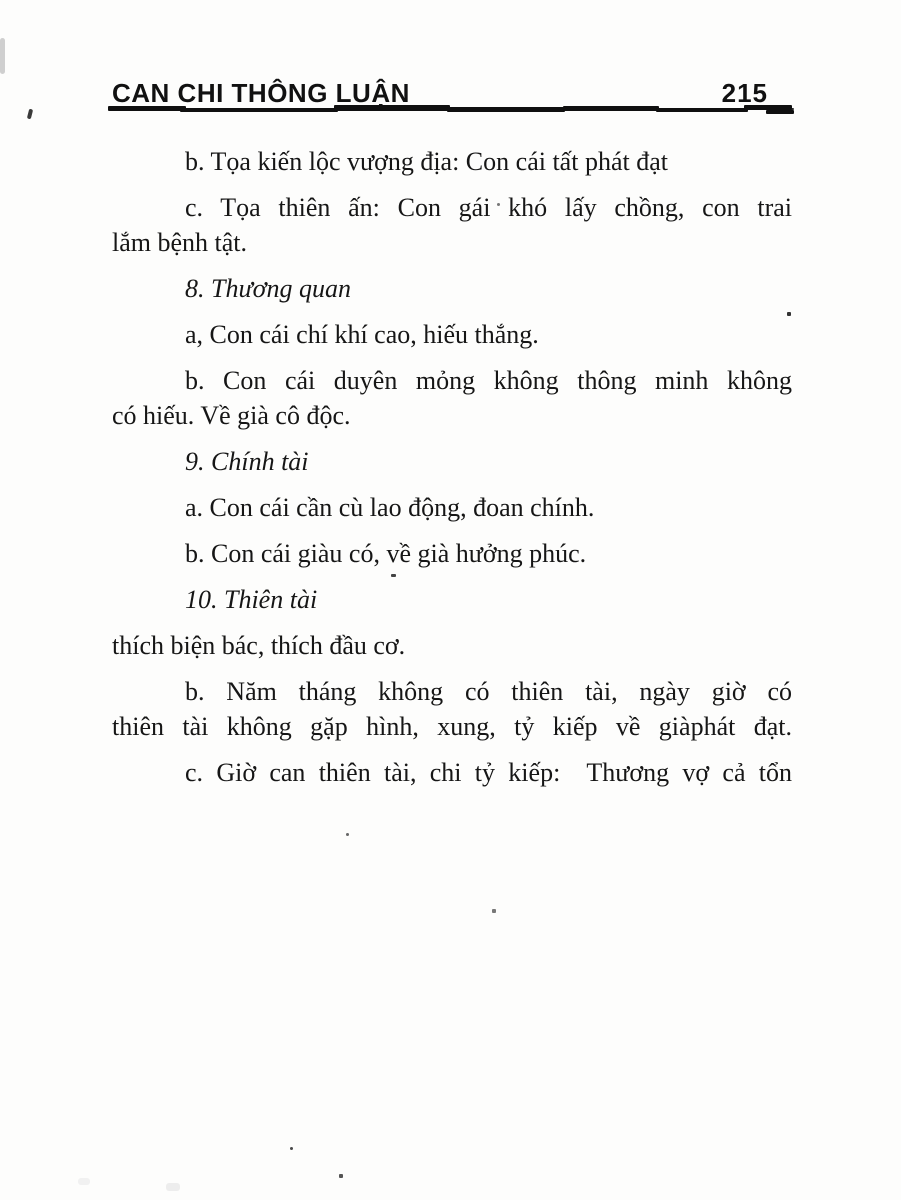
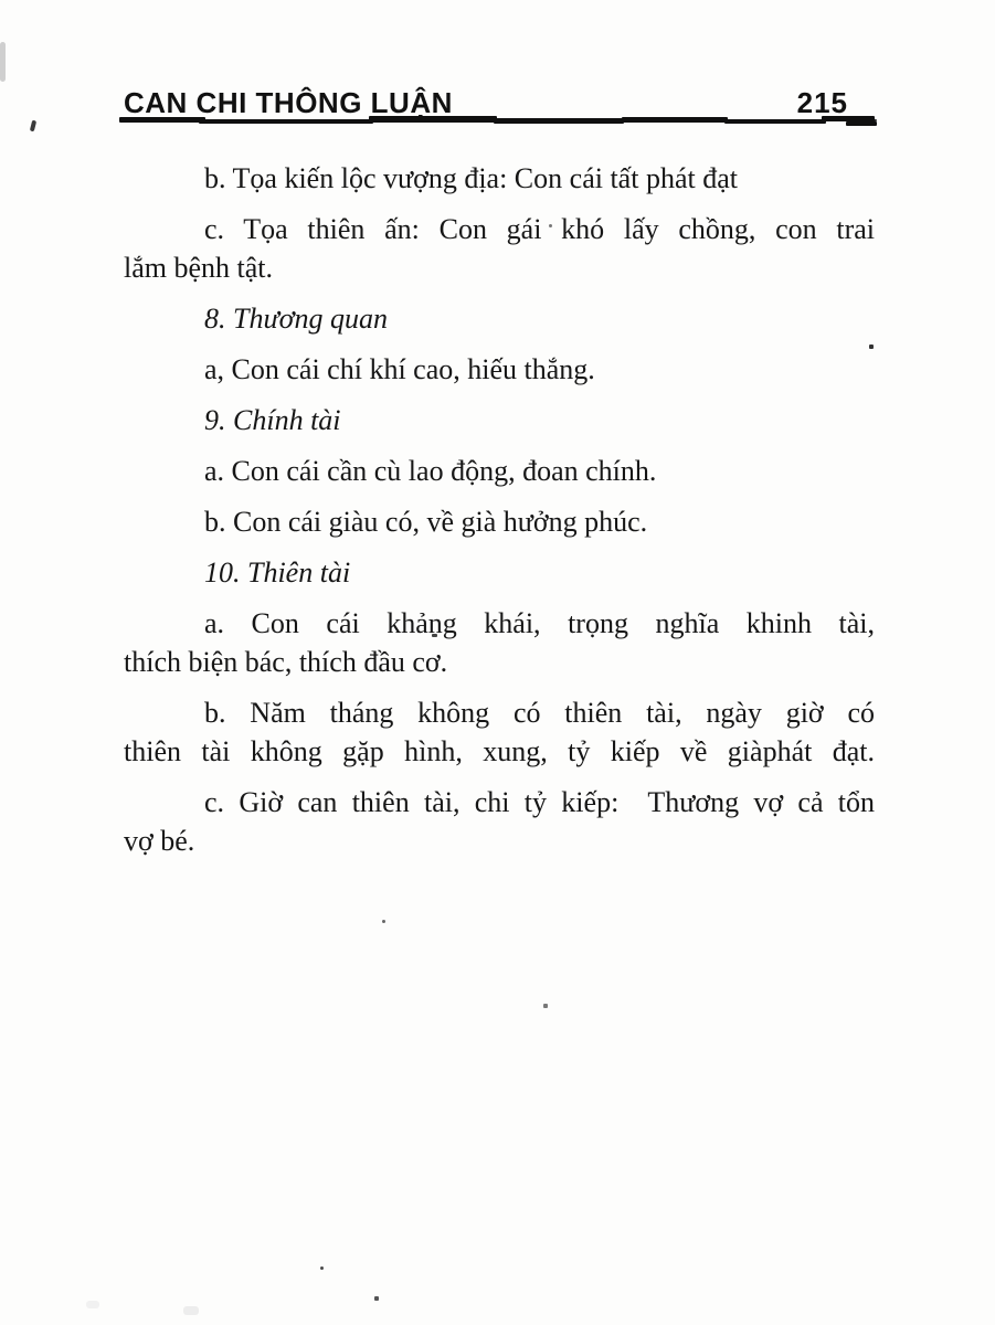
  CAN CHI THÔNG LUẬN
  215
  b. Tọa kiến lộc vượng địa: Con cái tất phát đạt
  c. Tọa thiên ấn: Con gái khó lấy chồng, con trai
  lắm bệnh tật.
  8. Thương quan
  a, Con cái chí khí cao, hiếu thắng.
- b. Con cái duyên mỏng không thông minh không
- có hiếu. Về già cô độc.
  9. Chính tài
  a. Con cái cần cù lao động, đoan chính.
  b. Con cái giàu có, về già hưởng phúc.
  10. Thiên tài
+ a. Con cái khảng khái, trọng nghĩa khinh tài,
  thích biện bác, thích đầu cơ.
  b. Năm tháng không có thiên tài, ngày giờ có
  thiên tài không gặp hình, xung, tỷ kiếp về giàphát đạt.
  c. Giờ can thiên tài, chi tỷ kiếp: Thương vợ cả tổn
+ vợ bé.
